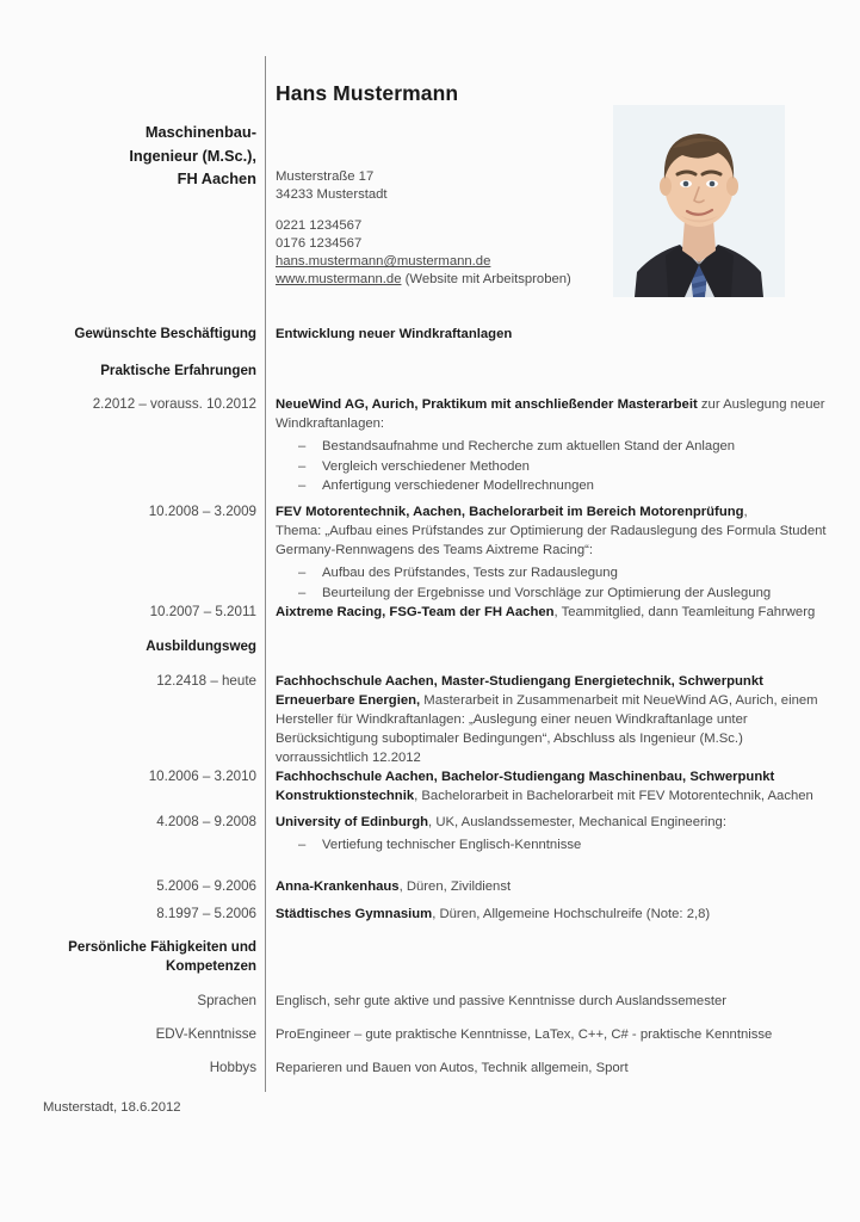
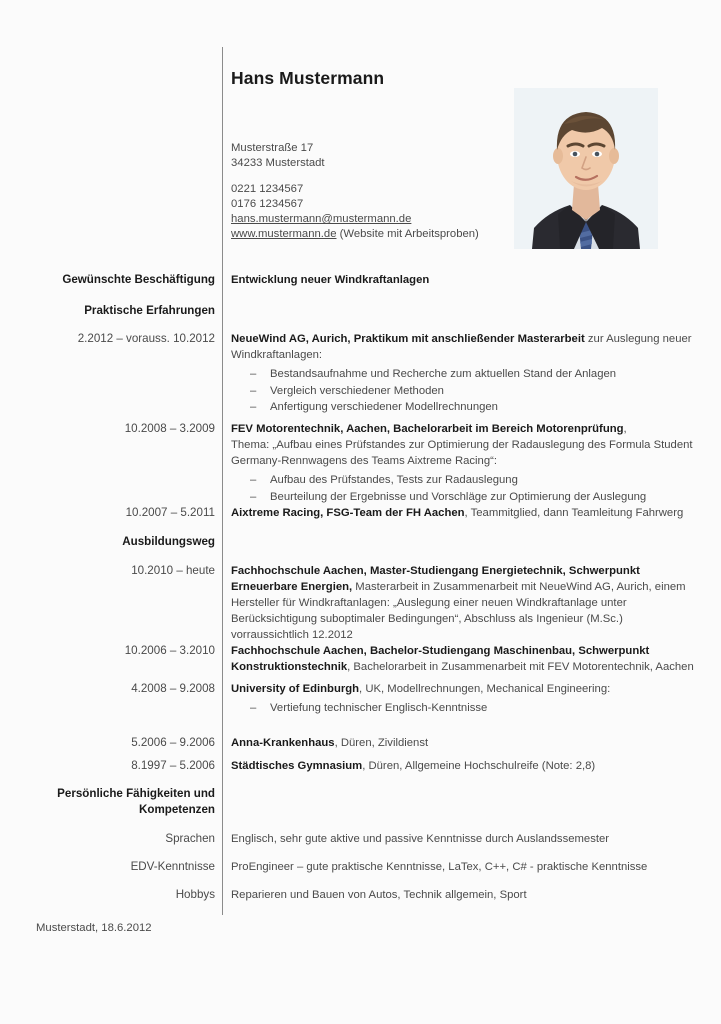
  Hans Mustermann
- Maschinenbau-
- Ingenieur (M.Sc.),
- FH Aachen
  Musterstraße 17
  34233 Musterstadt 0221 1234567
  0176 1234567
  hans.mustermann@mustermann.de
  www.mustermann.de (Website mit Arbeitsproben)
  Gewünschte Beschäftigung
  Entwicklung neuer Windkraftanlagen
  Praktische Erfahrungen
  2.2012 – vorauss. 10.2012
  NeueWind AG, Aurich, Praktikum mit anschließender Masterarbeit zur Auslegung neuer Windkraftanlagen:
  Bestandsaufnahme und Recherche zum aktuellen Stand der Anlagen
  Vergleich verschiedener Methoden
  Anfertigung verschiedener Modellrechnungen
  10.2008 – 3.2009
  FEV Motorentechnik, Aachen, Bachelorarbeit im Bereich Motorenprüfung,
  Thema: „Aufbau eines Prüfstandes zur Optimierung der Radauslegung des Formula Student Germany-Rennwagens des Teams Aixtreme Racing“:
  Aufbau des Prüfstandes, Tests zur Radauslegung
  Beurteilung der Ergebnisse und Vorschläge zur Optimierung der Auslegung
  10.2007 – 5.2011
  Aixtreme Racing, FSG-Team der FH Aachen, Teammitglied, dann Teamleitung Fahrwerg
  Ausbildungsweg
- 12.2418 – heute
+ 10.2010 – heute
  Fachhochschule Aachen, Master-Studiengang Energietechnik, Schwerpunkt Erneuerbare Energien, Masterarbeit in Zusammenarbeit mit NeueWind AG, Aurich, einem Hersteller für Windkraftanlagen: „Auslegung einer neuen Windkraftanlage unter Berücksichtigung suboptimaler Bedingungen“, Abschluss als Ingenieur (M.Sc.) vorraussichtlich 12.2012
  10.2006 – 3.2010
- Fachhochschule Aachen, Bachelor-Studiengang Maschinenbau, Schwerpunkt Konstruktionstechnik, Bachelorarbeit in Bachelorarbeit mit FEV Motorentechnik, Aachen
+ Fachhochschule Aachen, Bachelor-Studiengang Maschinenbau, Schwerpunkt Konstruktionstechnik, Bachelorarbeit in Zusammenarbeit mit FEV Motorentechnik, Aachen
  4.2008 – 9.2008
- University of Edinburgh, UK, Auslandssemester, Mechanical Engineering:
+ University of Edinburgh, UK, Modellrechnungen, Mechanical Engineering:
  Vertiefung technischer Englisch-Kenntnisse
  5.2006 – 9.2006
  Anna-Krankenhaus, Düren, Zivildienst
  8.1997 – 5.2006
  Städtisches Gymnasium, Düren, Allgemeine Hochschulreife (Note: 2,8)
  Persönliche Fähigkeiten und
  Kompetenzen
  Sprachen
  Englisch, sehr gute aktive und passive Kenntnisse durch Auslandssemester
  EDV-Kenntnisse
  ProEngineer – gute praktische Kenntnisse, LaTex, C++, C# - praktische Kenntnisse
  Hobbys
  Reparieren und Bauen von Autos, Technik allgemein, Sport
  Musterstadt, 18.6.2012
